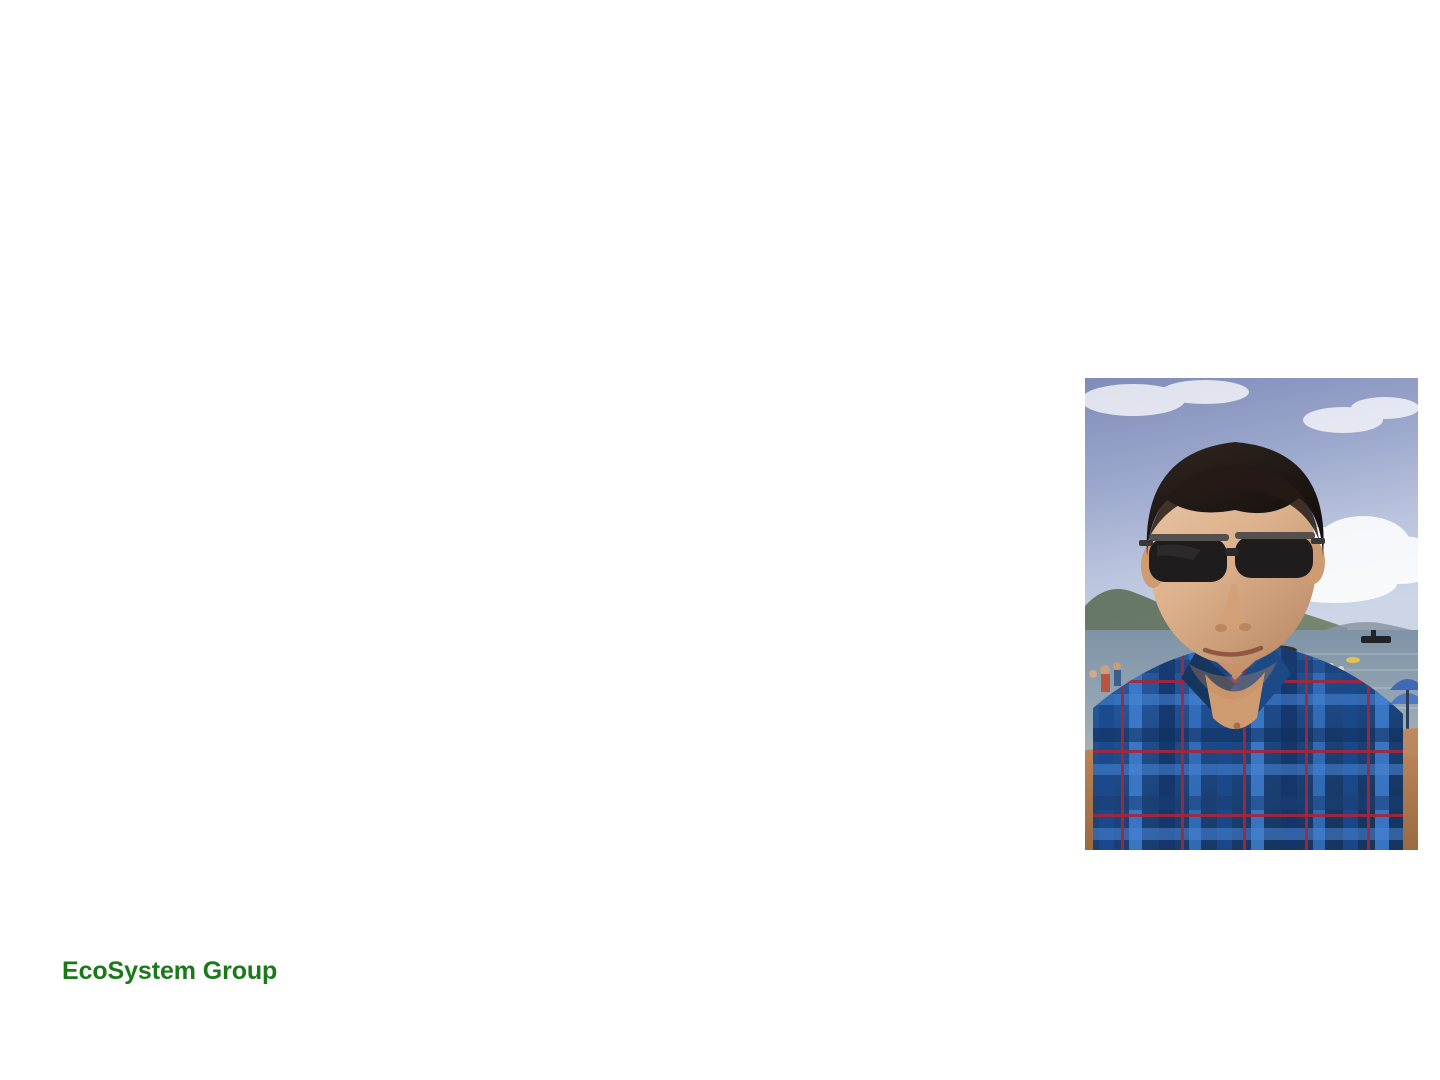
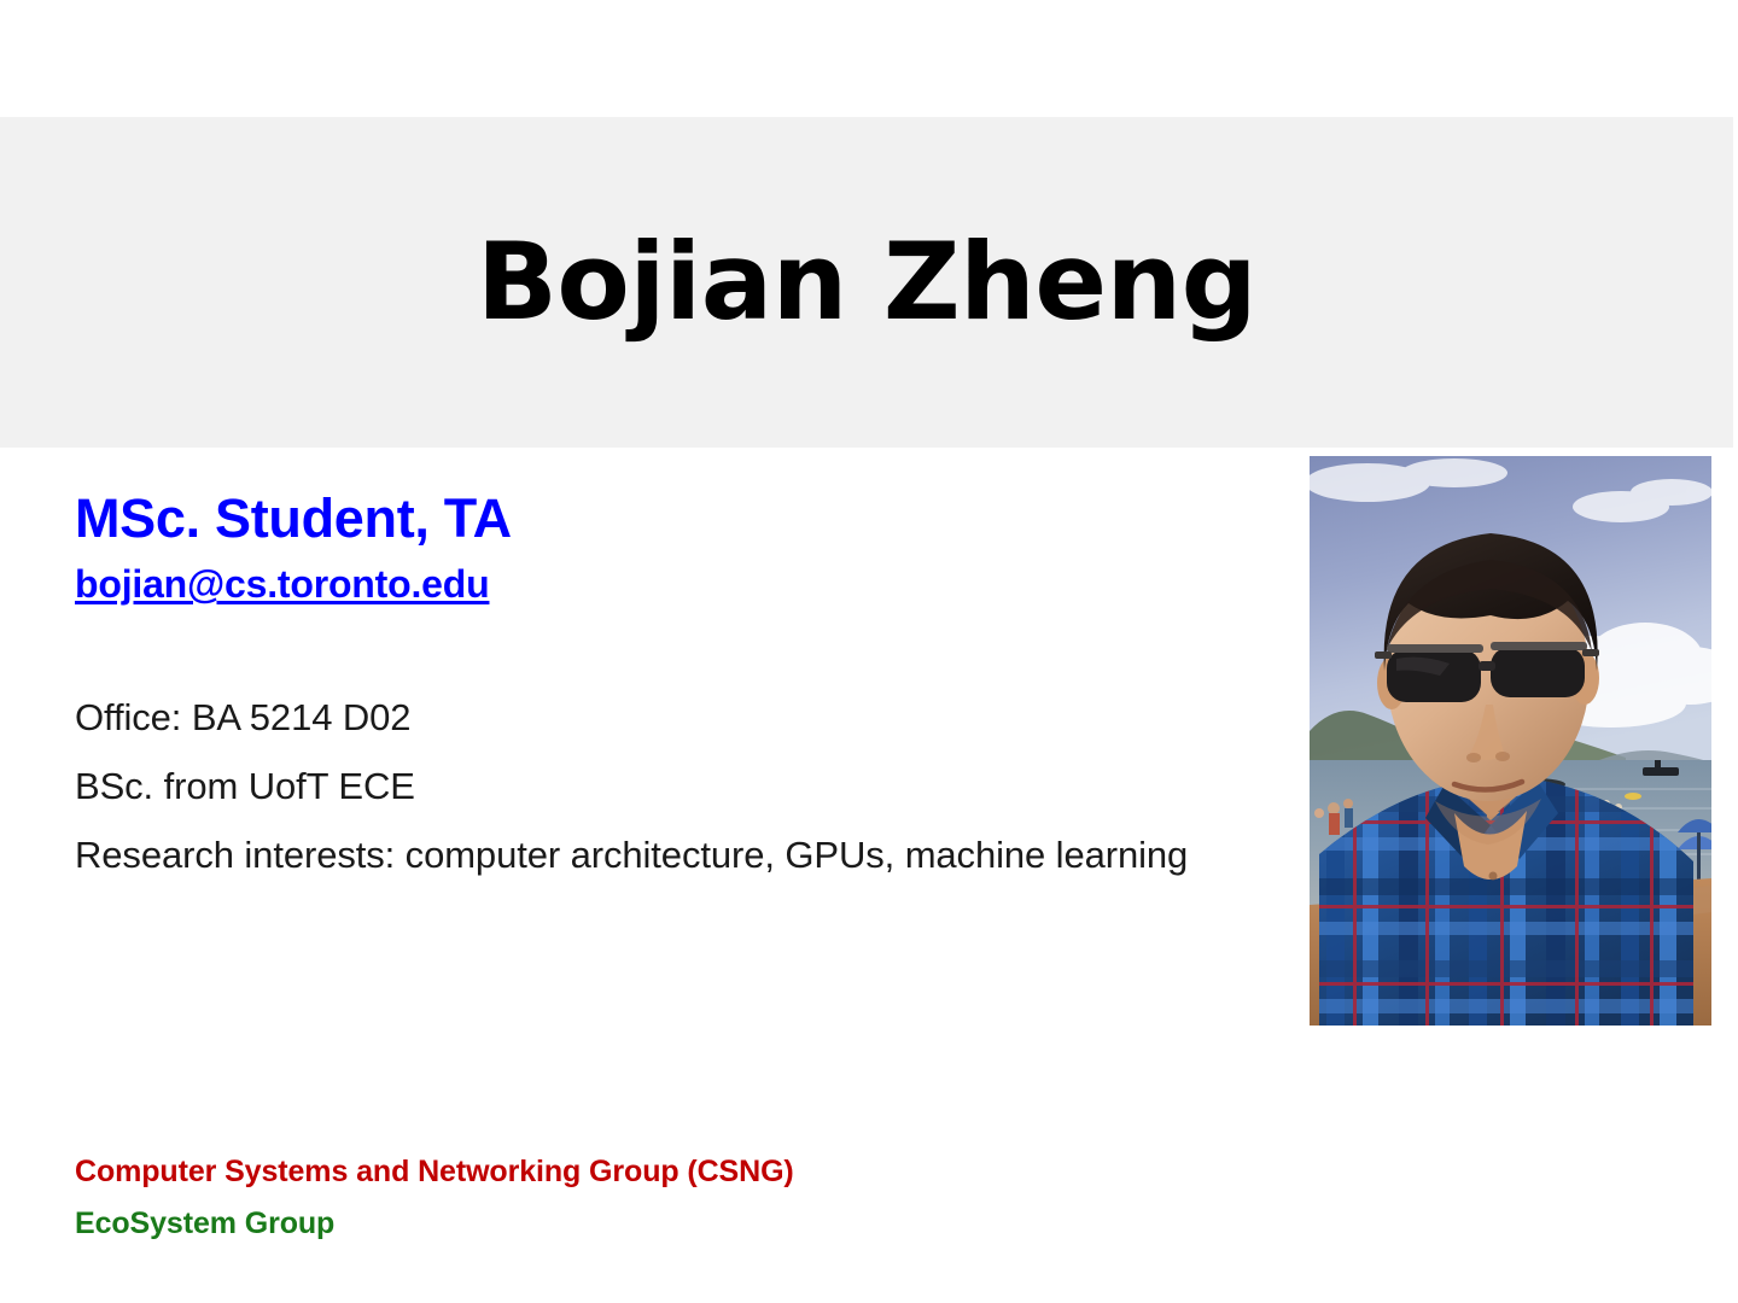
+ Bojian Zheng
+ MSc. Student, TA
+ bojian@cs.toronto.edu
+ Office: BA 5214 D02
+ BSc. from UofT ECE
+ Research interests: computer architecture, GPUs, machine learning
+ Computer Systems and Networking Group (CSNG)
  EcoSystem Group
